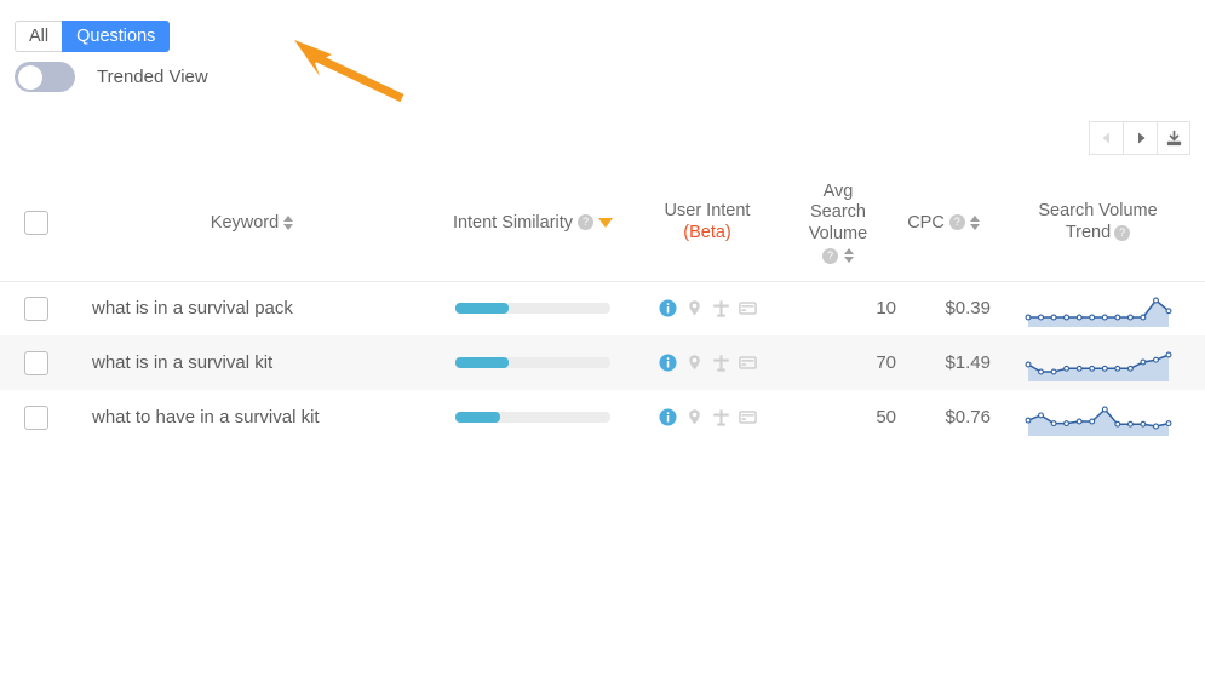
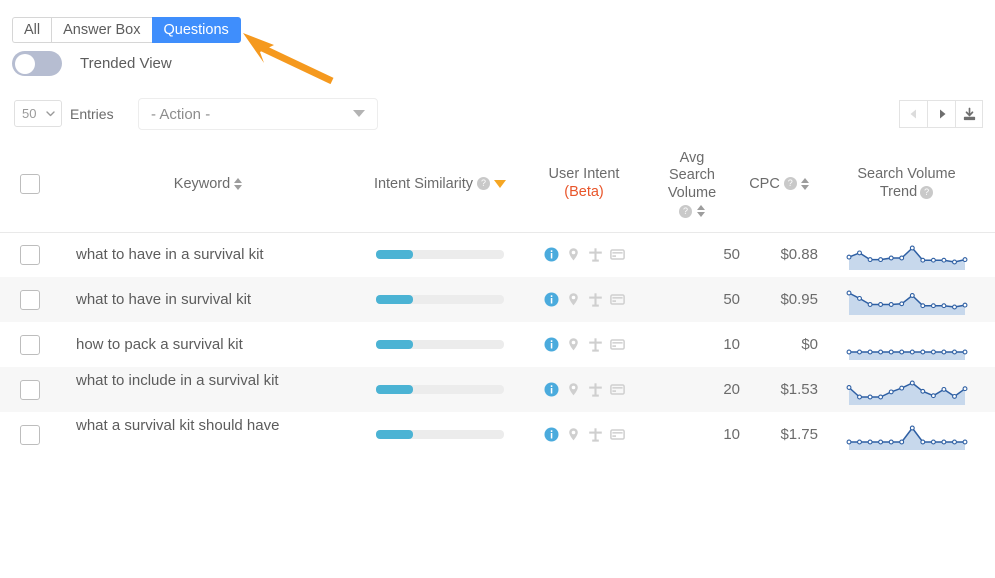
  All
+ Answer Box
  Questions
  Trended View
+ 50
+ Entries
+ - Action -
  	Keyword	Intent Similarity ?	User Intent (Beta)	Avg Search Volume ?	CPC ?	Search Volume Trend ?
- 	what is in a survival pack			10	$0.39
- 	what is in a survival kit			70	$1.49
- 	what to have in a survival kit			50	$0.76
+ 	what to have in a survival kit			50	$0.88
+ 	what to have in survival kit			50	$0.95
+ 	how to pack a survival kit			10	$0
+ 	what to include in a survival kit			20	$1.53
+ 	what a survival kit should have			10	$1.75
